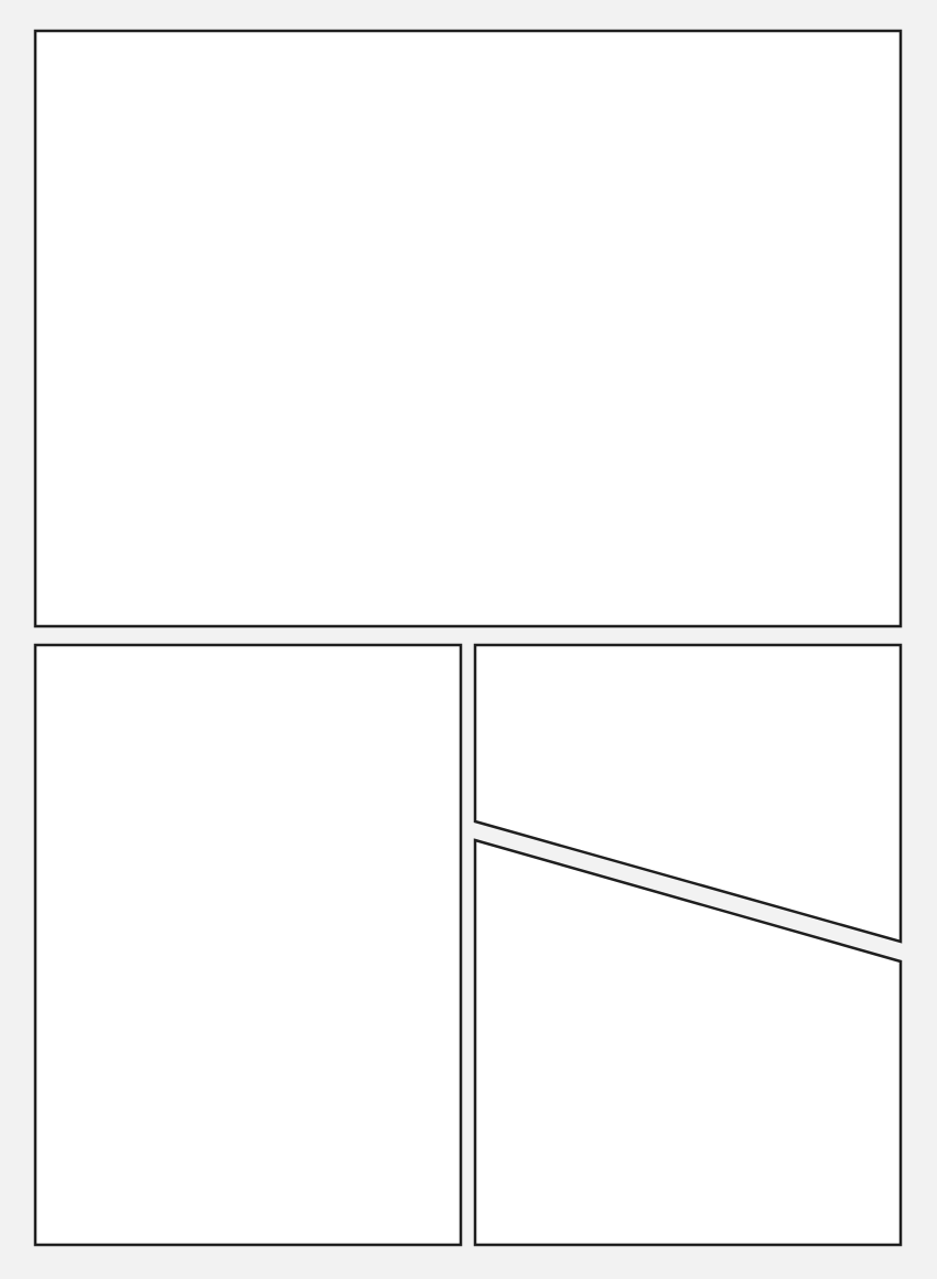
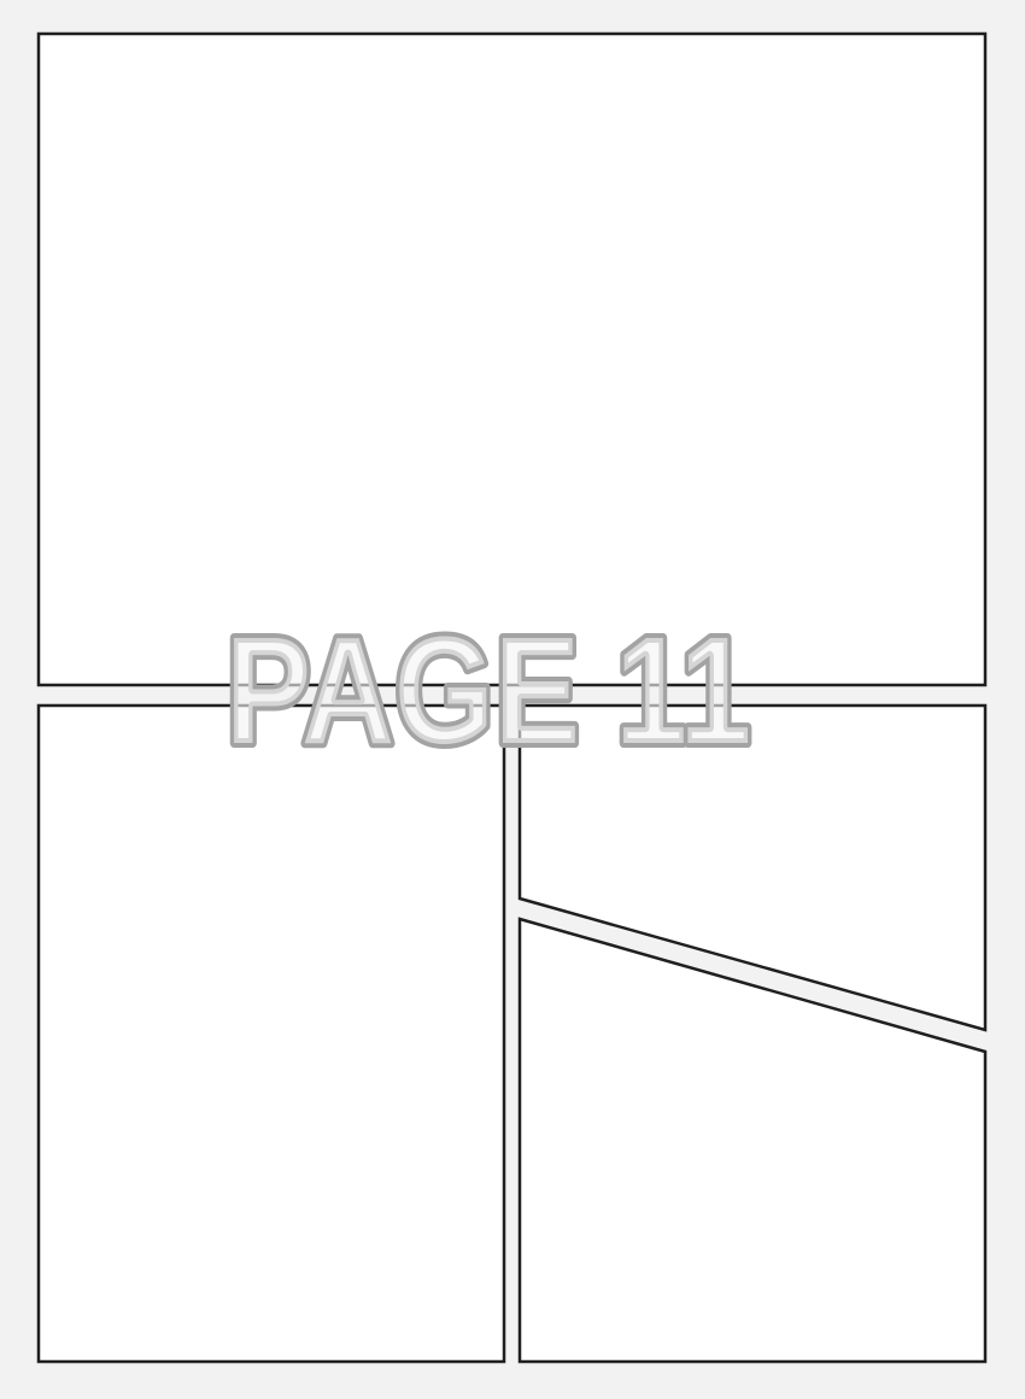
+ PAGE 11
